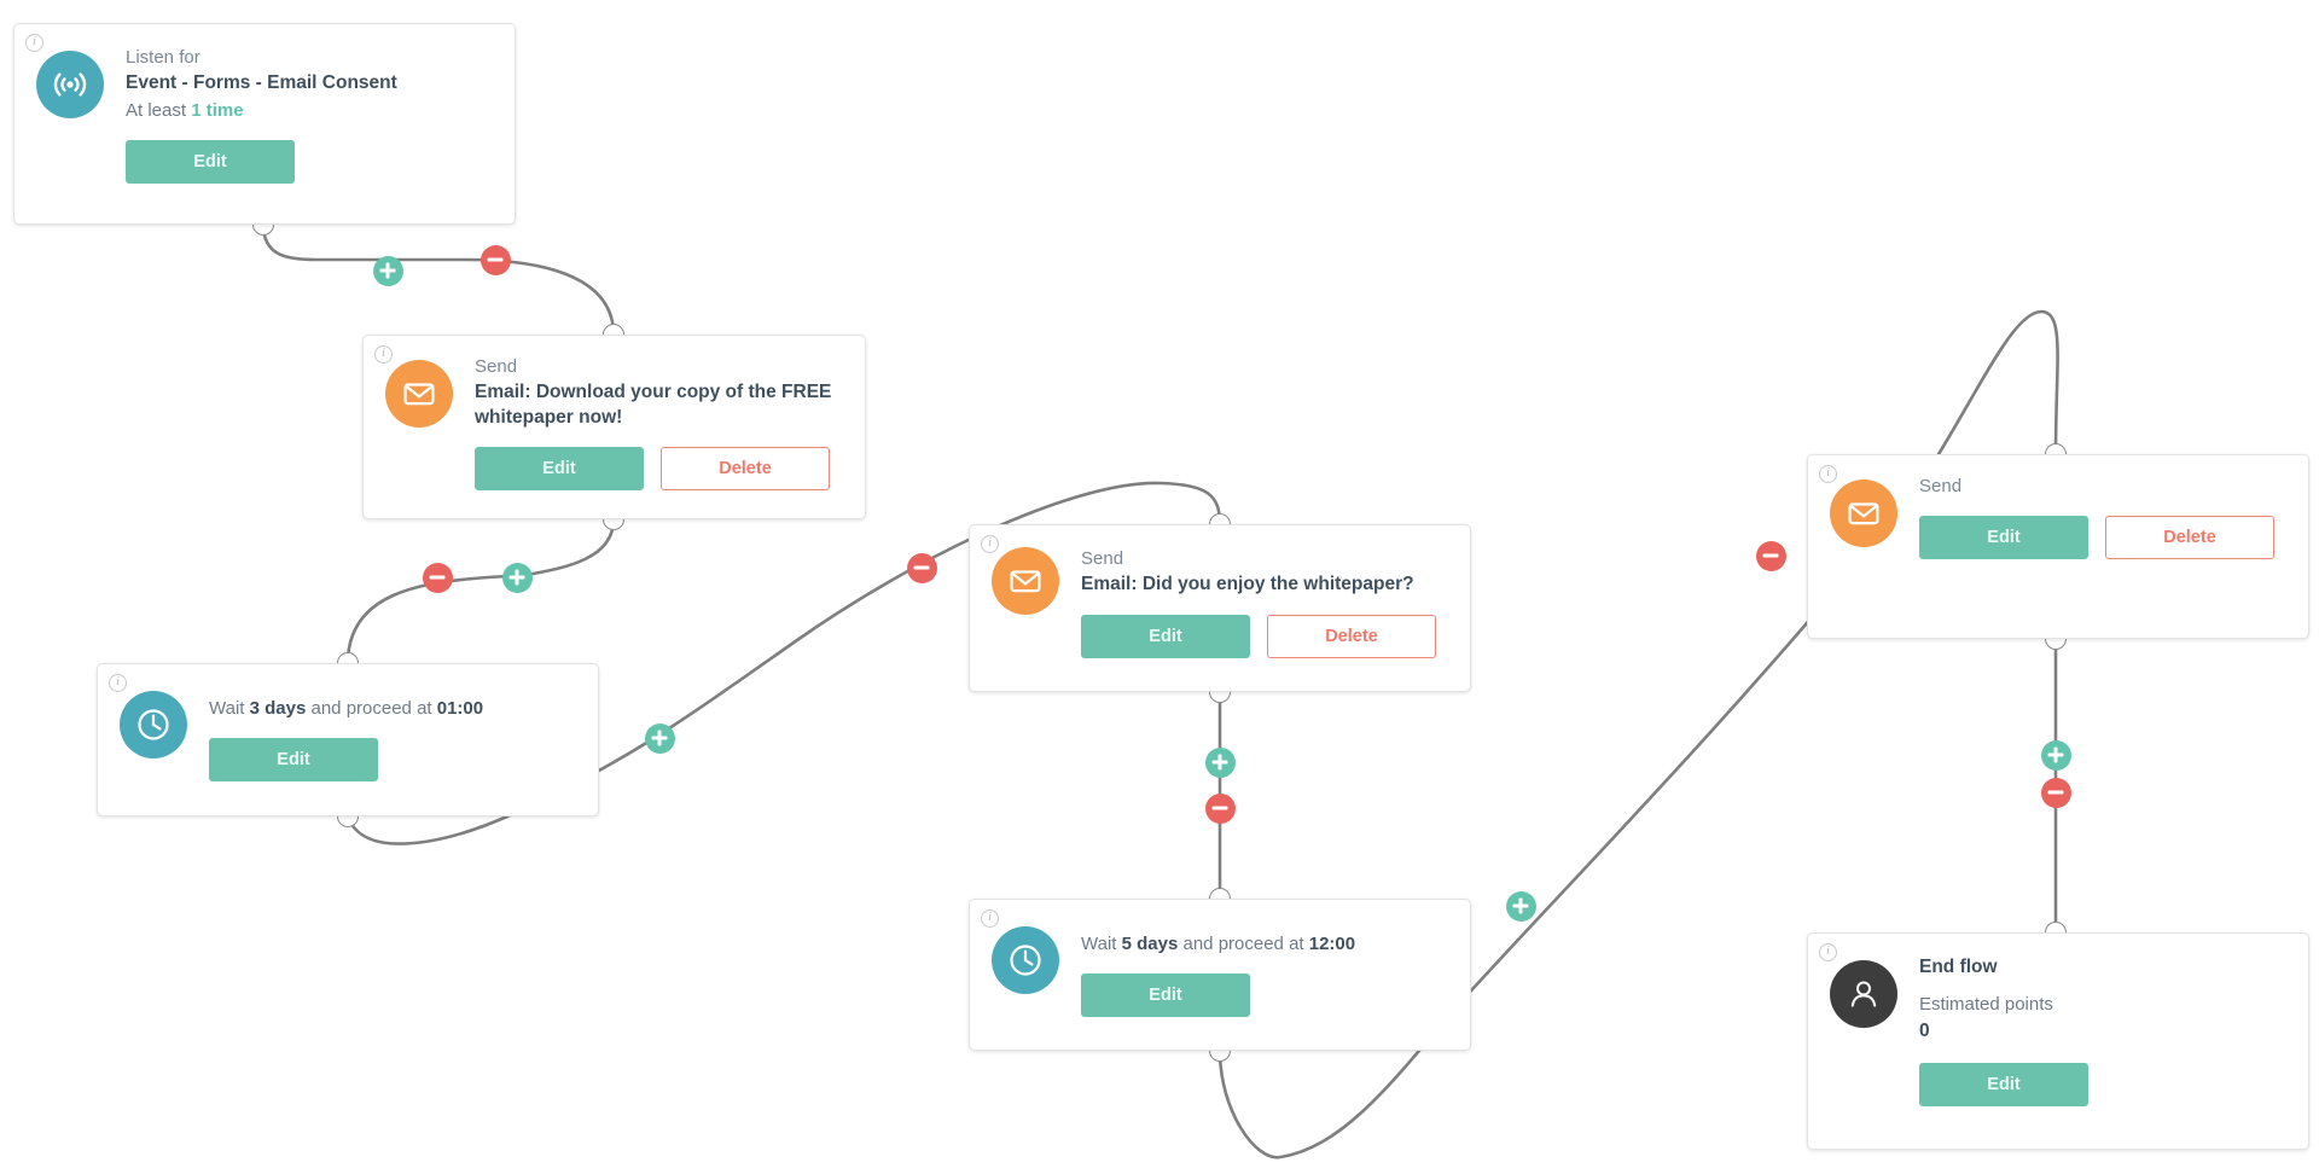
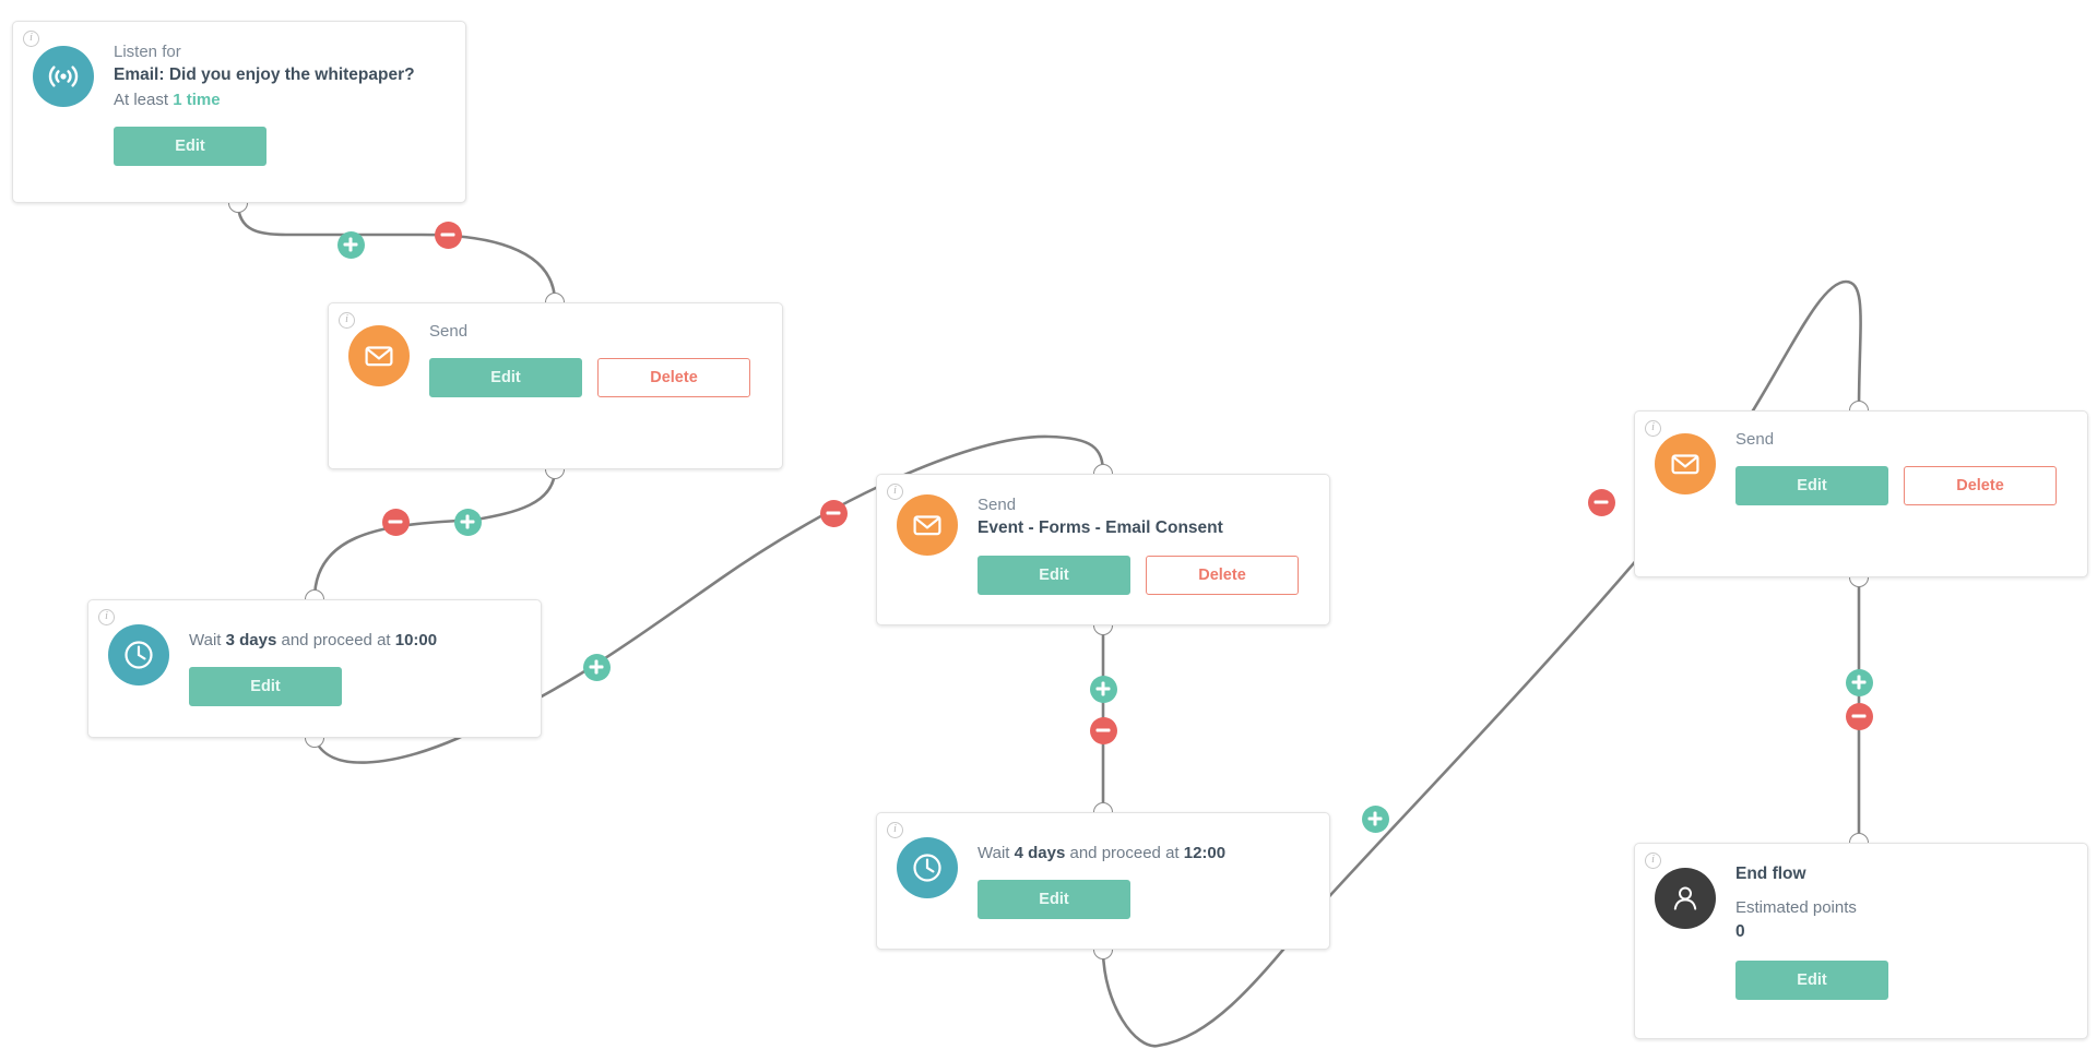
  i
  Listen for
- Event - Forms - Email Consent
+ Email: Did you enjoy the whitepaper?
  At least 1 time
  Edit
  i
  Send
- Email: Download your copy of the FREE whitepaper now!
  Edit
  Delete
  i
- Wait 3 days and proceed at 01:00
+ Wait 3 days and proceed at 10:00
  Edit
  i
  Send
- Email: Did you enjoy the whitepaper?
+ Event - Forms - Email Consent
  Edit
  Delete
  i
- Wait 5 days and proceed at 12:00
+ Wait 4 days and proceed at 12:00
  Edit
  i
  Send
  Edit
  Delete
  i
  End flow
  Estimated points
  0
  Edit
